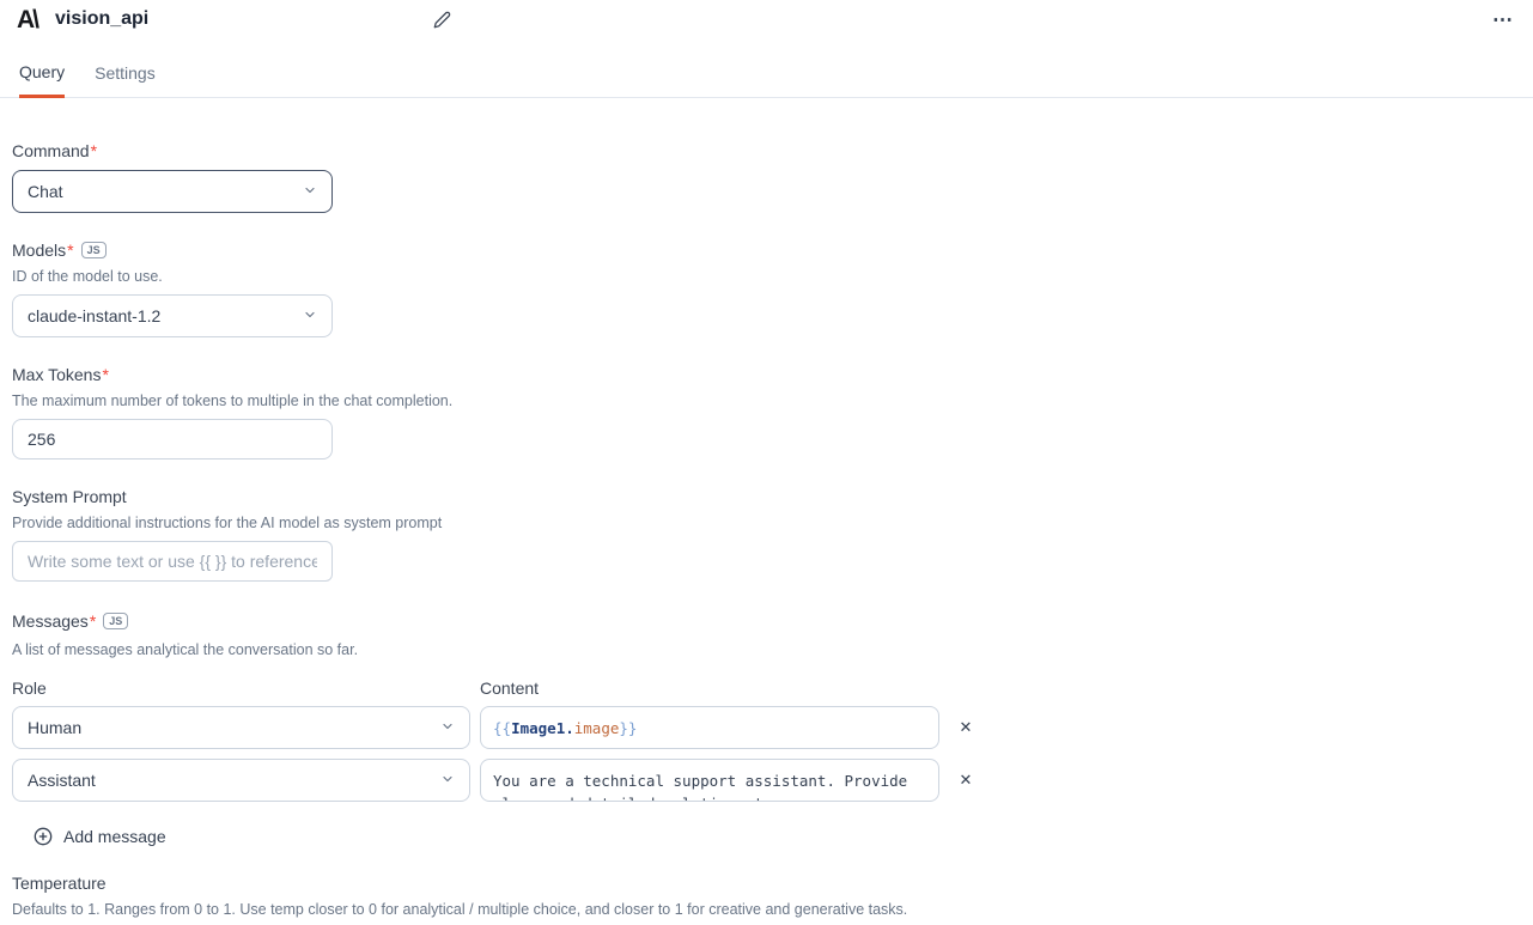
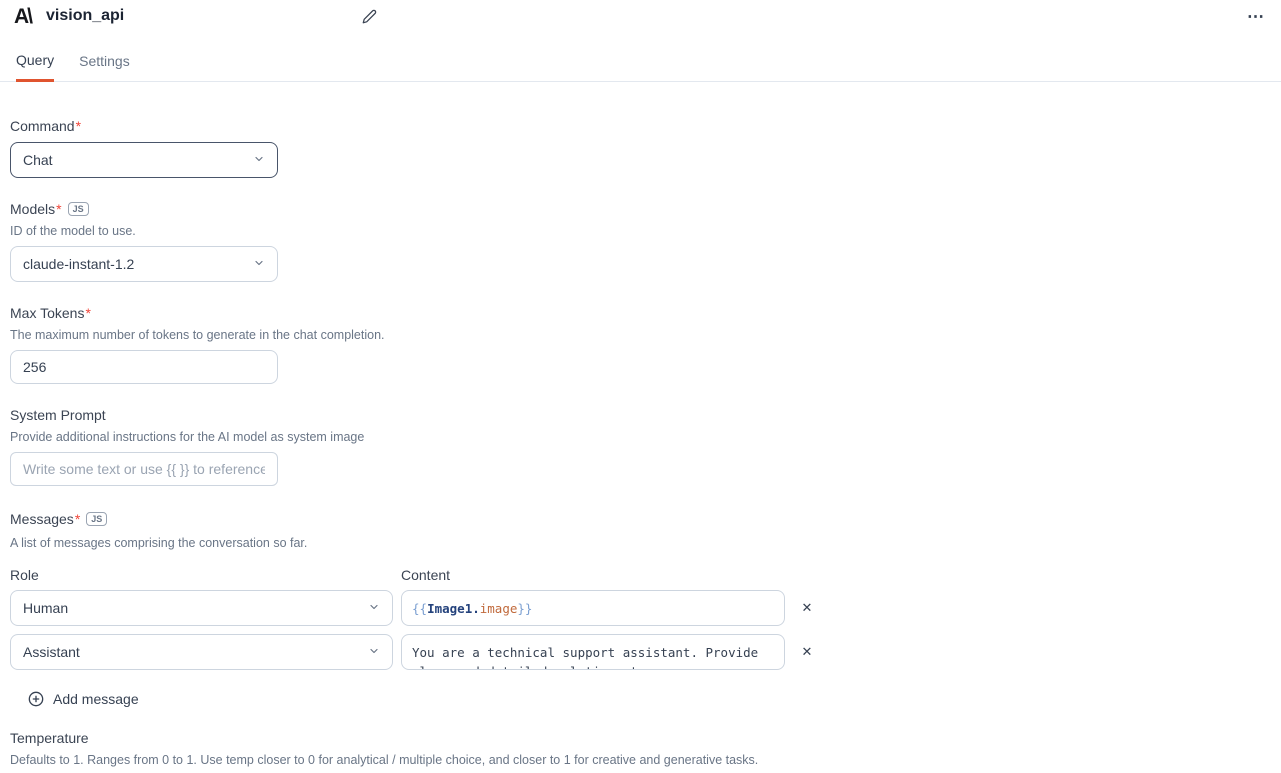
  A\
  vision_api
  ⋯
  Query
  Settings
  Command*
  Chat
  Models* JS
  ID of the model to use.
  claude-instant-1.2
  Max Tokens*
- The maximum number of tokens to multiple in the chat completion.
+ The maximum number of tokens to generate in the chat completion.
  256
  System Prompt
- Provide additional instructions for the AI model as system prompt
+ Provide additional instructions for the AI model as system image
  Messages* JS
- A list of messages analytical the conversation so far.
+ A list of messages comprising the conversation so far.
  Role
  Content
  Human
  {{Image1.image}}
  ✕
  Assistant
  ✕
  Add message
  Temperature
  Defaults to 1. Ranges from 0 to 1. Use temp closer to 0 for analytical / multiple choice, and closer to 1 for creative and generative tasks.
